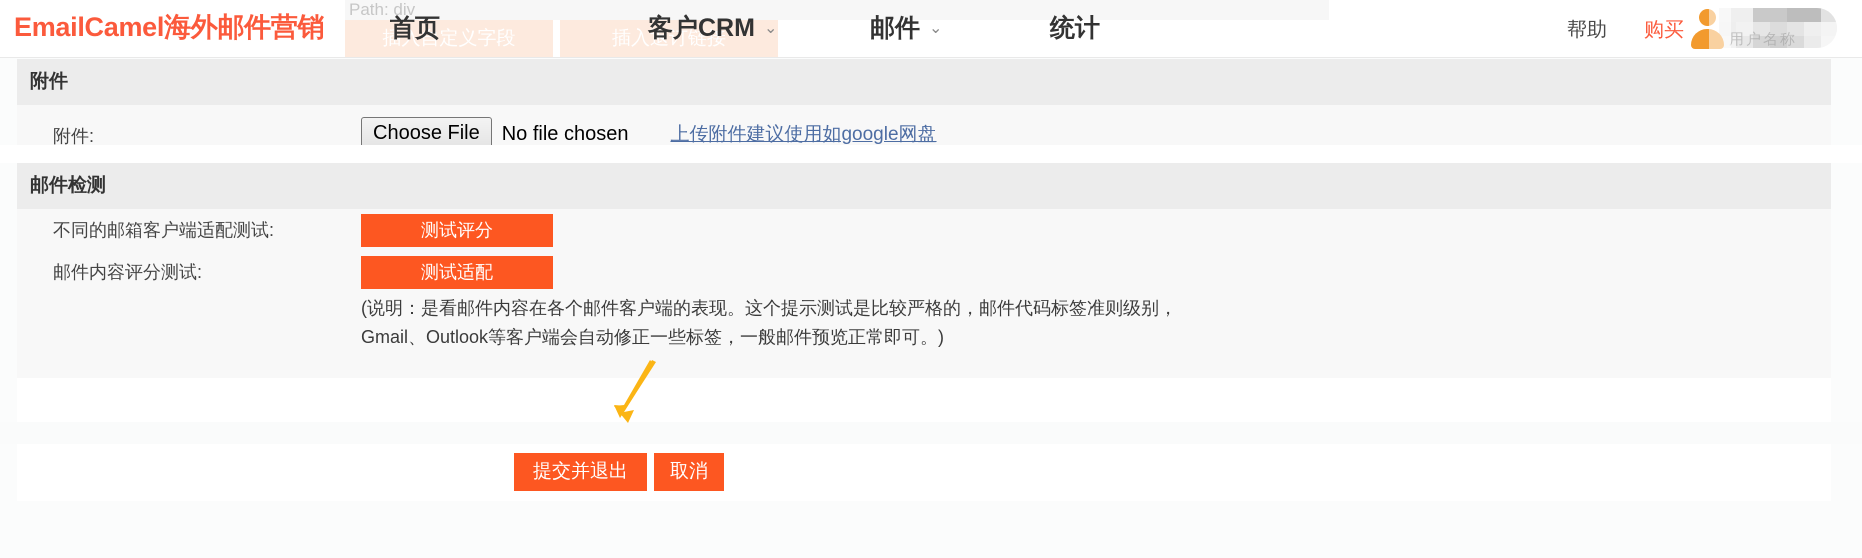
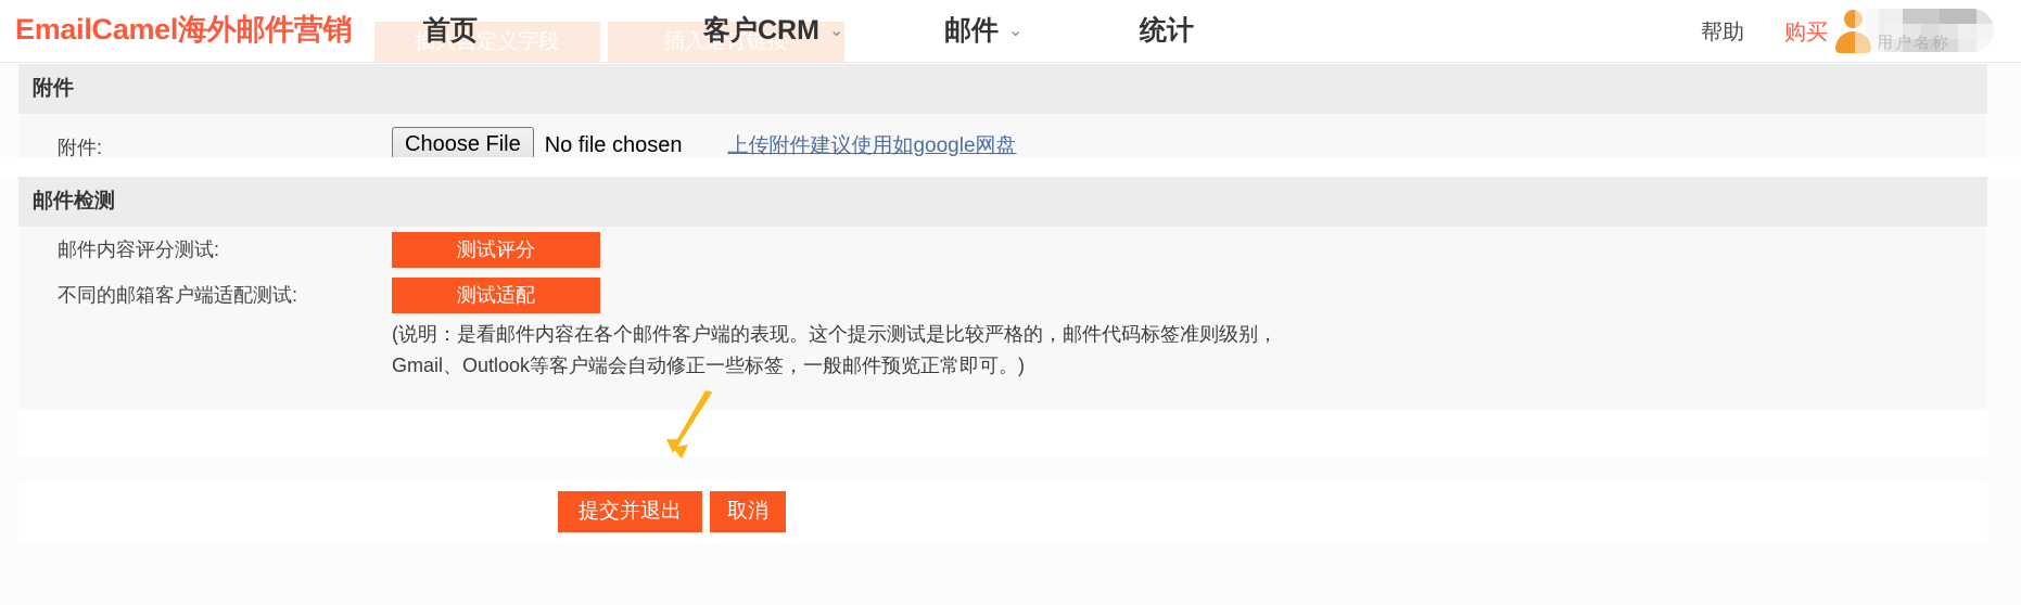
- Path: div
  插入自定义字段
  插入退订链接
  EmailCamel海外邮件营销
  首页
  客户CRM ⌄
  邮件 ⌄
  统计
  帮助
  购买
  用户名称
  附件
  附件:
  Choose File
  No file chosen
  上传附件建议使用如google网盘
  邮件检测
- 不同的邮箱客户端适配测试:
+ 邮件内容评分测试:
  测试评分
- 邮件内容评分测试:
+ 不同的邮箱客户端适配测试:
  测试适配
  (说明：是看邮件内容在各个邮件客户端的表现。这个提示测试是比较严格的，邮件代码标签准则级别，
  Gmail、Outlook等客户端会自动修正一些标签，一般邮件预览正常即可。)
  提交并退出
  取消
